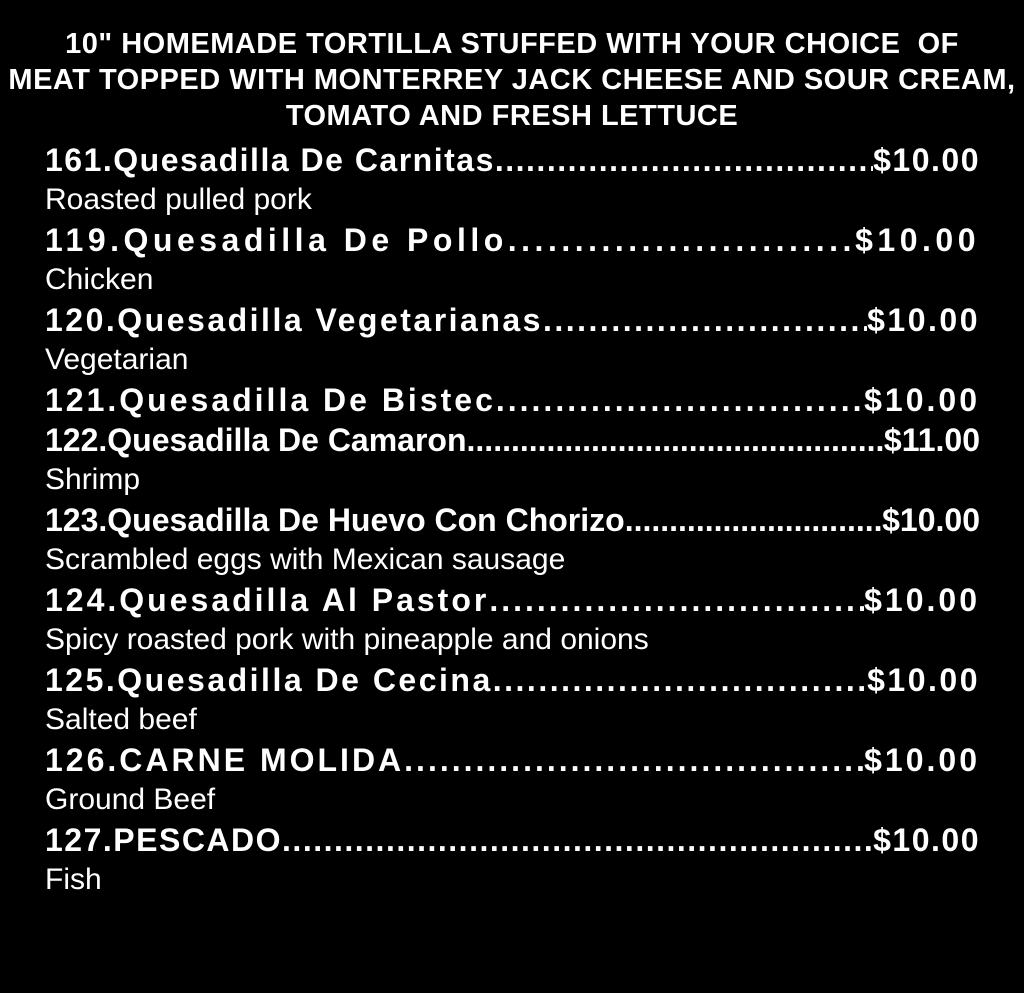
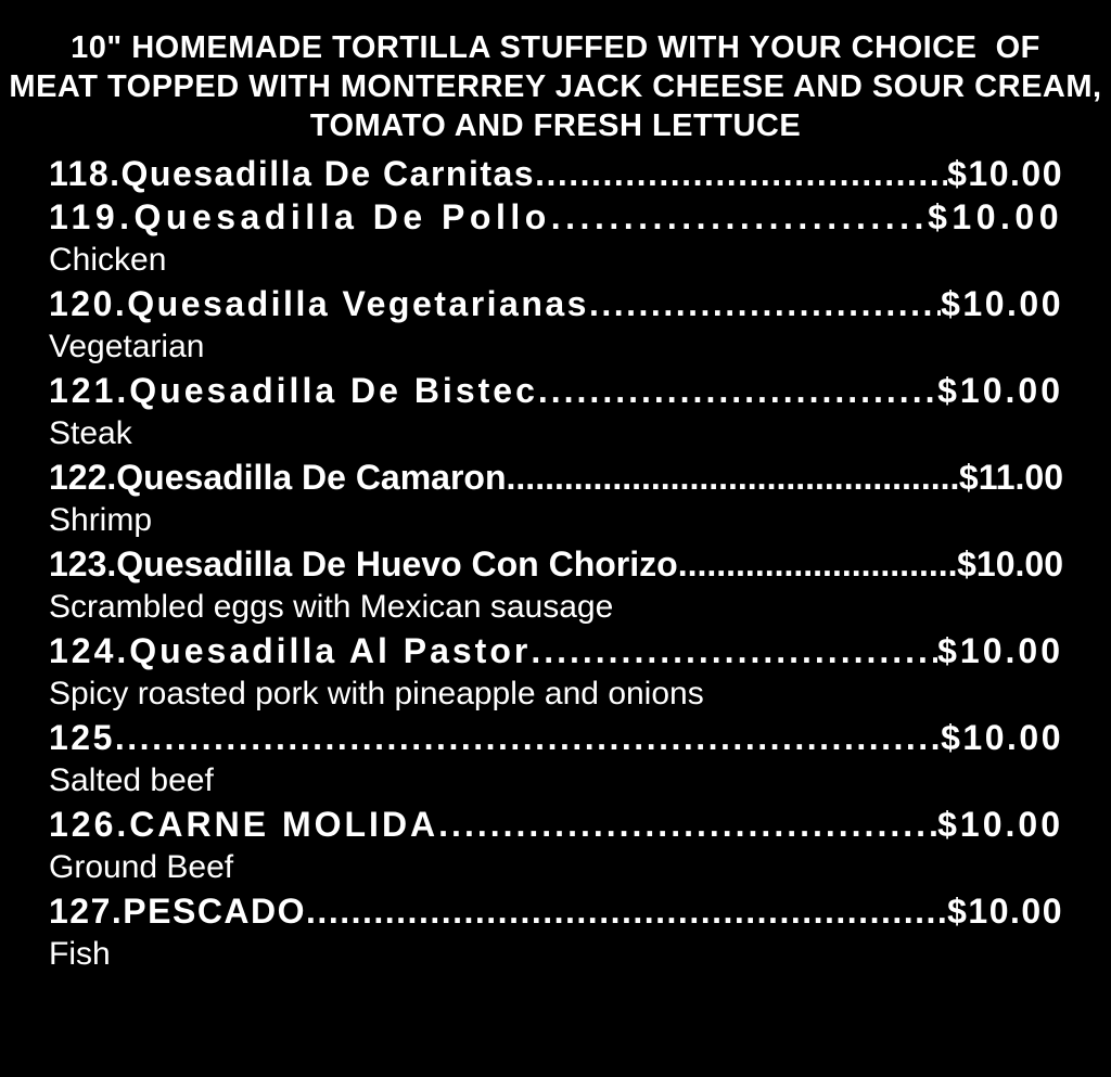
  10" HOMEMADE TORTILLA STUFFED WITH YOUR CHOICE OF
  MEAT TOPPED WITH MONTERREY JACK CHEESE AND SOUR CREAM,
  TOMATO AND FRESH LETTUCE
- 161.
+ 118.
  Quesadilla De Carnitas
  $10.00
- Roasted pulled pork
  119.
  Quesadilla De Pollo
  $10.00
  Chicken
  120.
  Quesadilla Vegetarianas
  $10.00
  Vegetarian
  121.
  Quesadilla De Bistec
  $10.00
+ Steak
  122.
  Quesadilla De Camaron
  $11.00
  Shrimp
  123.
  Quesadilla De Huevo Con Chorizo
  $10.00
  Scrambled eggs with Mexican sausage
  124.
  Quesadilla Al Pastor
  $10.00
  Spicy roasted pork with pineapple and onions
  125.
- Quesadilla De Cecina
  $10.00
  Salted beef
  126.
  CARNE MOLIDA
  $10.00
  Ground Beef
  127.
  PESCADO
  $10.00
  Fish
